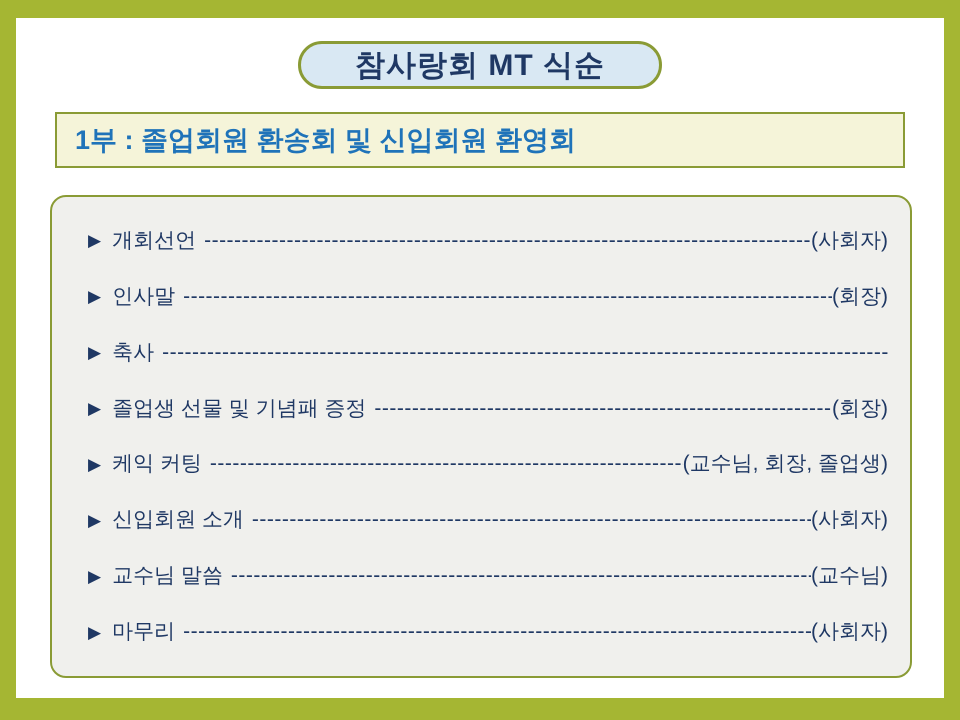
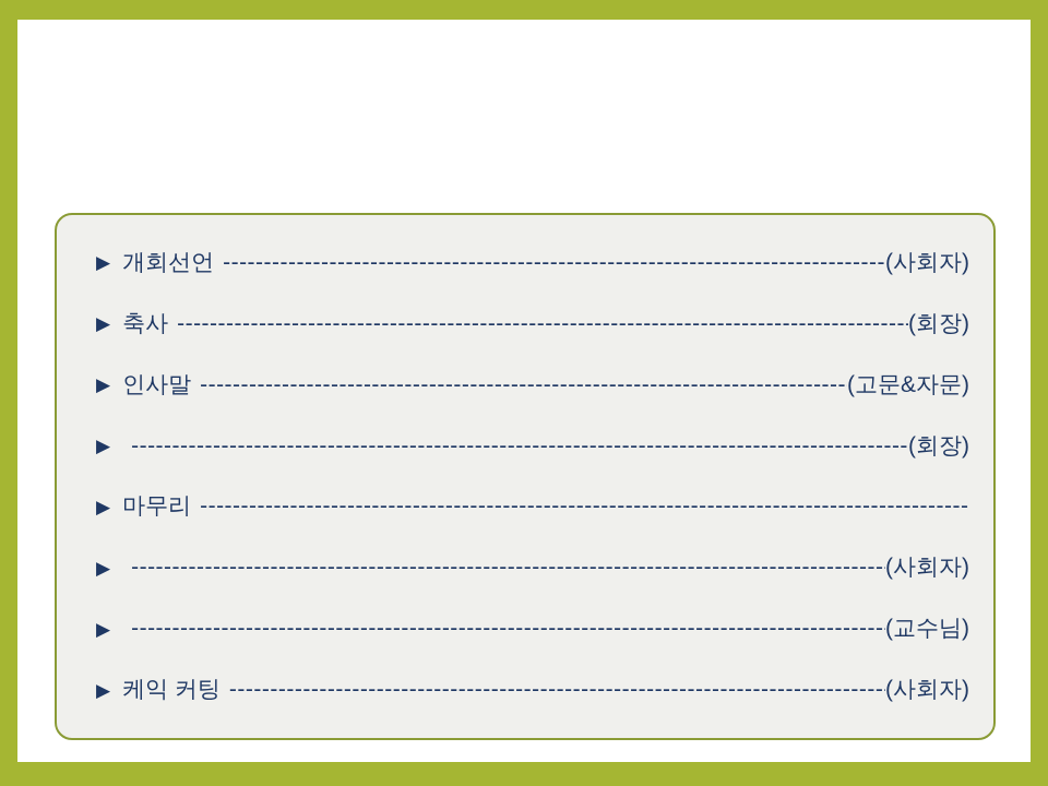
- 참사랑회 MT 식순
- 1부 : 졸업회원 환송회 및 신입회원 환영회
  ▶
  개회선언
  (사회자)
  ▶
- 인사말
+ 축사
  (회장)
  ▶
- 축사
+ 인사말
+ (고문&자문)
  ▶
- 졸업생 선물 및 기념패 증정
  (회장)
  ▶
- 케익 커팅
+ 마무리
- (교수님, 회장, 졸업생)
  ▶
- 신입회원 소개
  (사회자)
  ▶
- 교수님 말씀
  (교수님)
  ▶
- 마무리
+ 케익 커팅
  (사회자)
